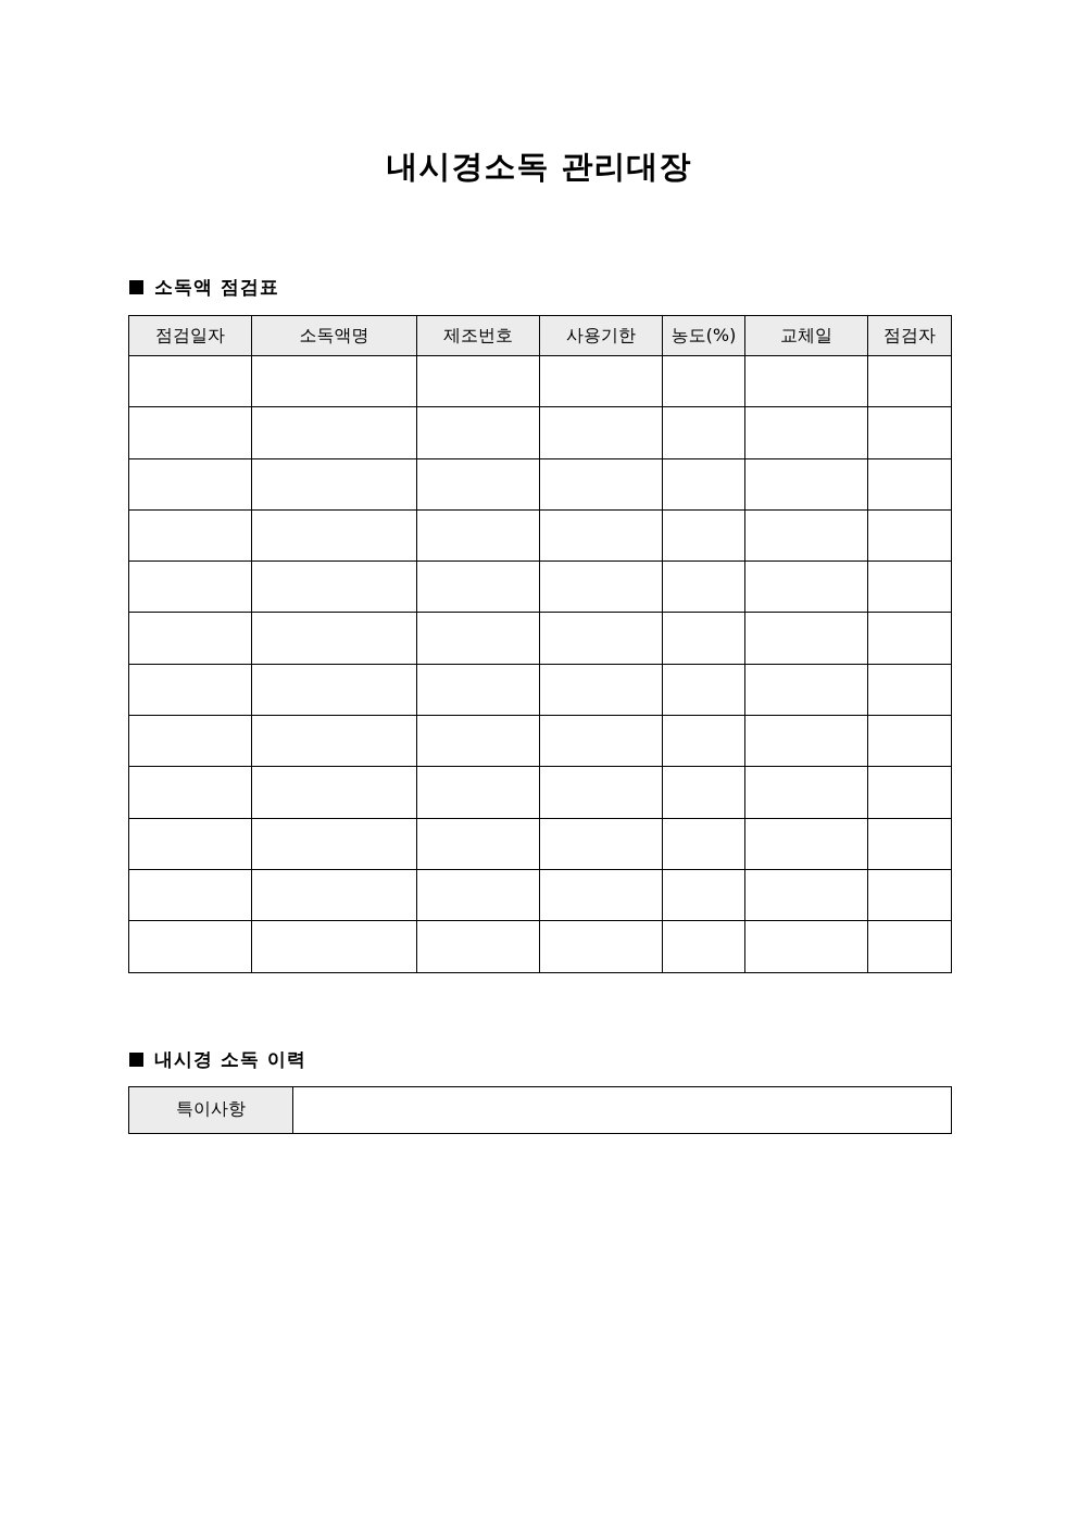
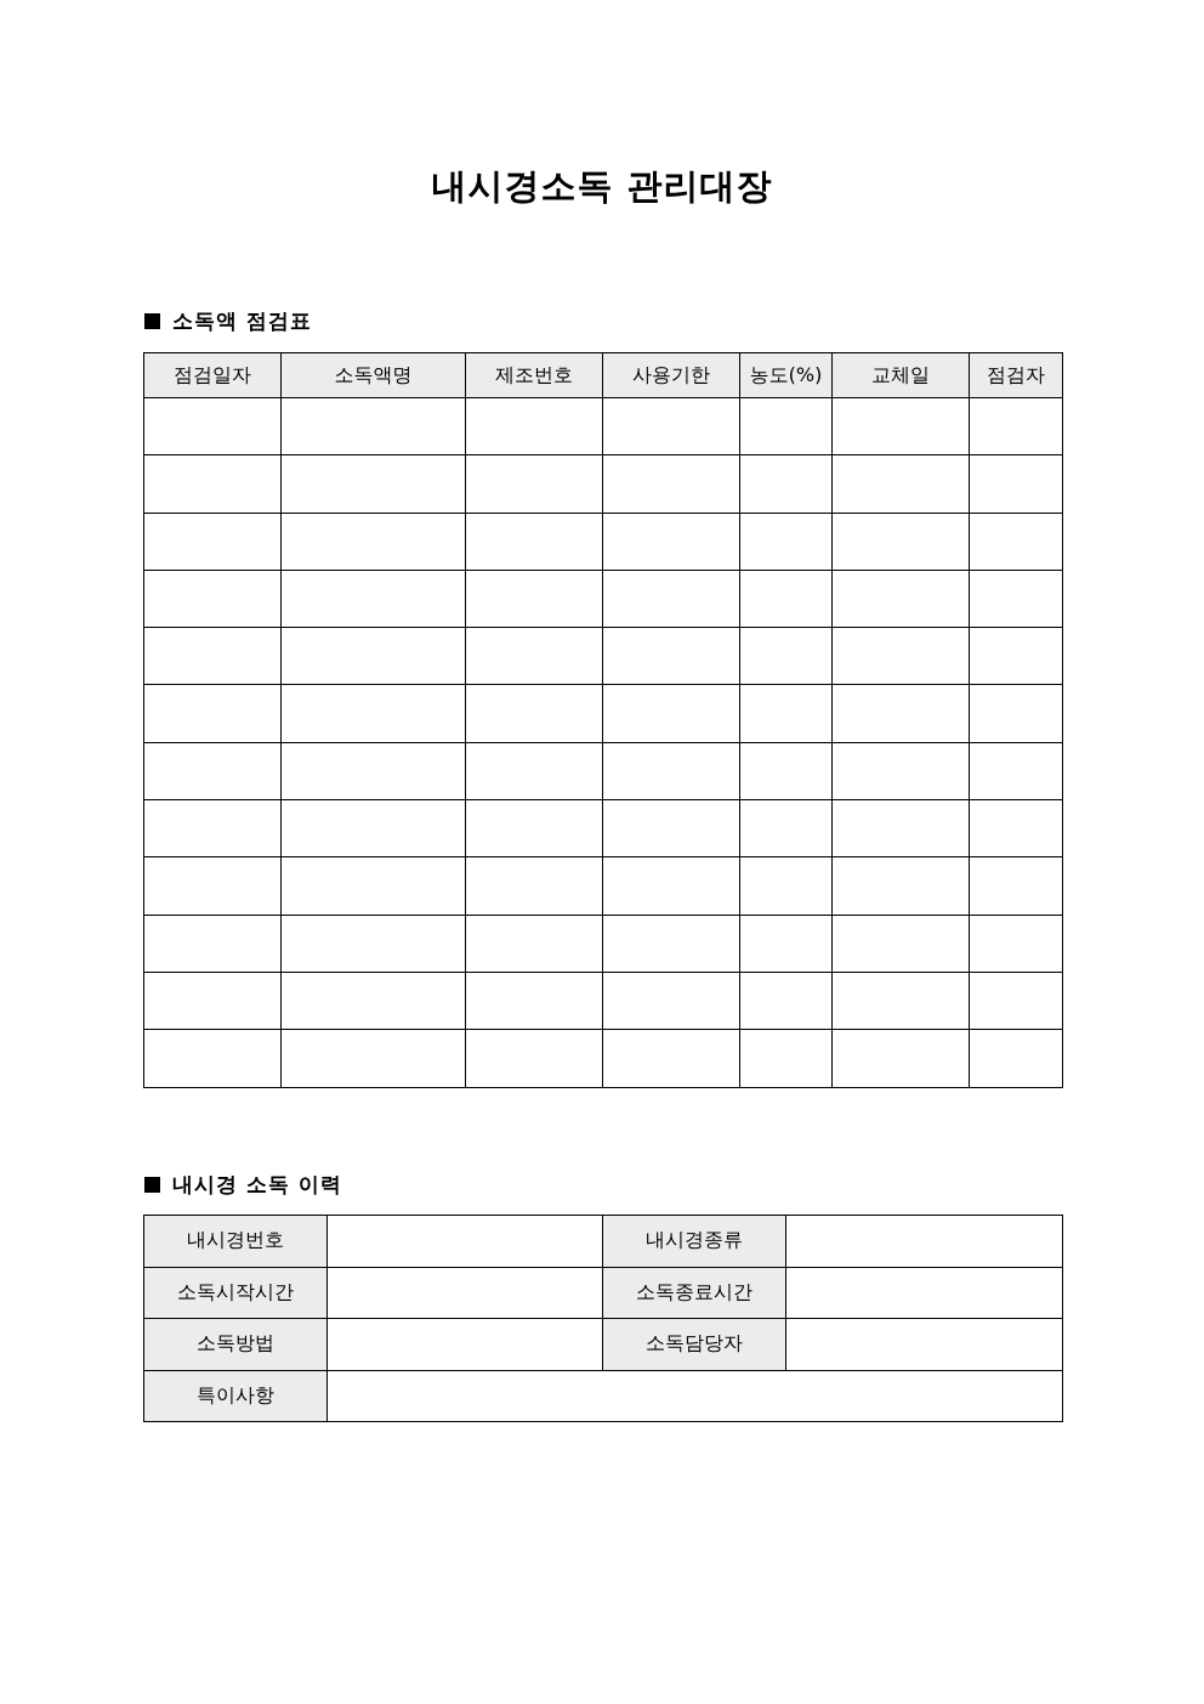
  내시경소독 관리대장
  소독액 점검표
  점검일자	소독액명	제조번호	사용기한	농도(%)	교체일	점검자
  내시경 소독 이력
+ 내시경번호		내시경종류
+ 소독시작시간		소독종료시간
+ 소독방법		소독담당자
  특이사항
